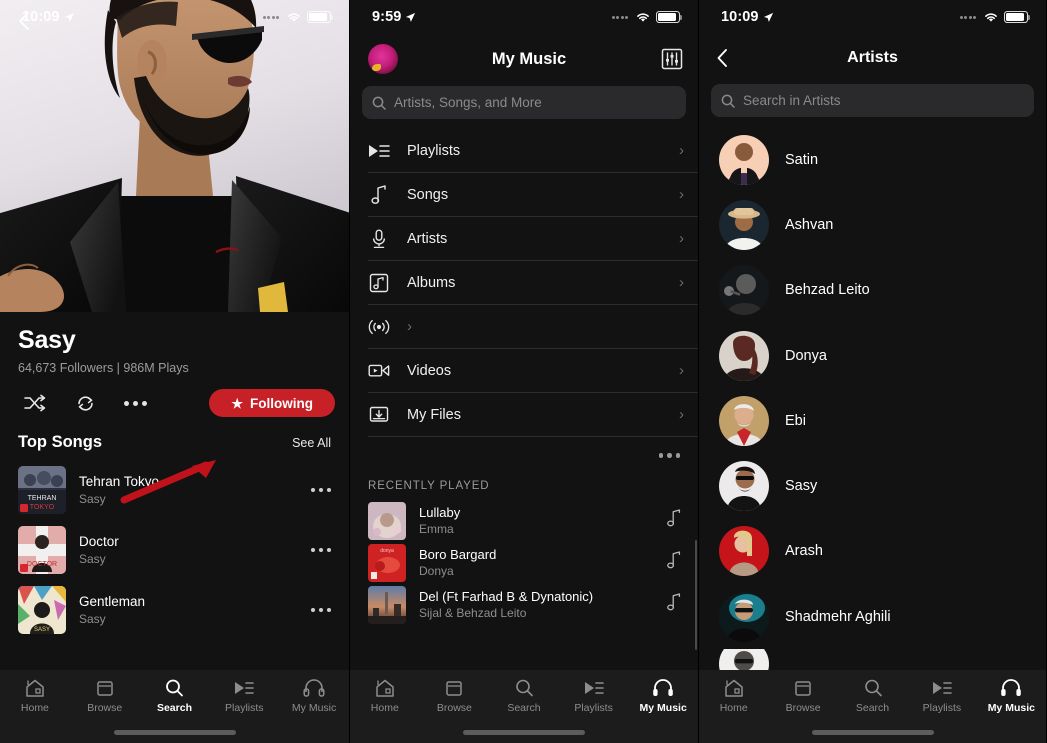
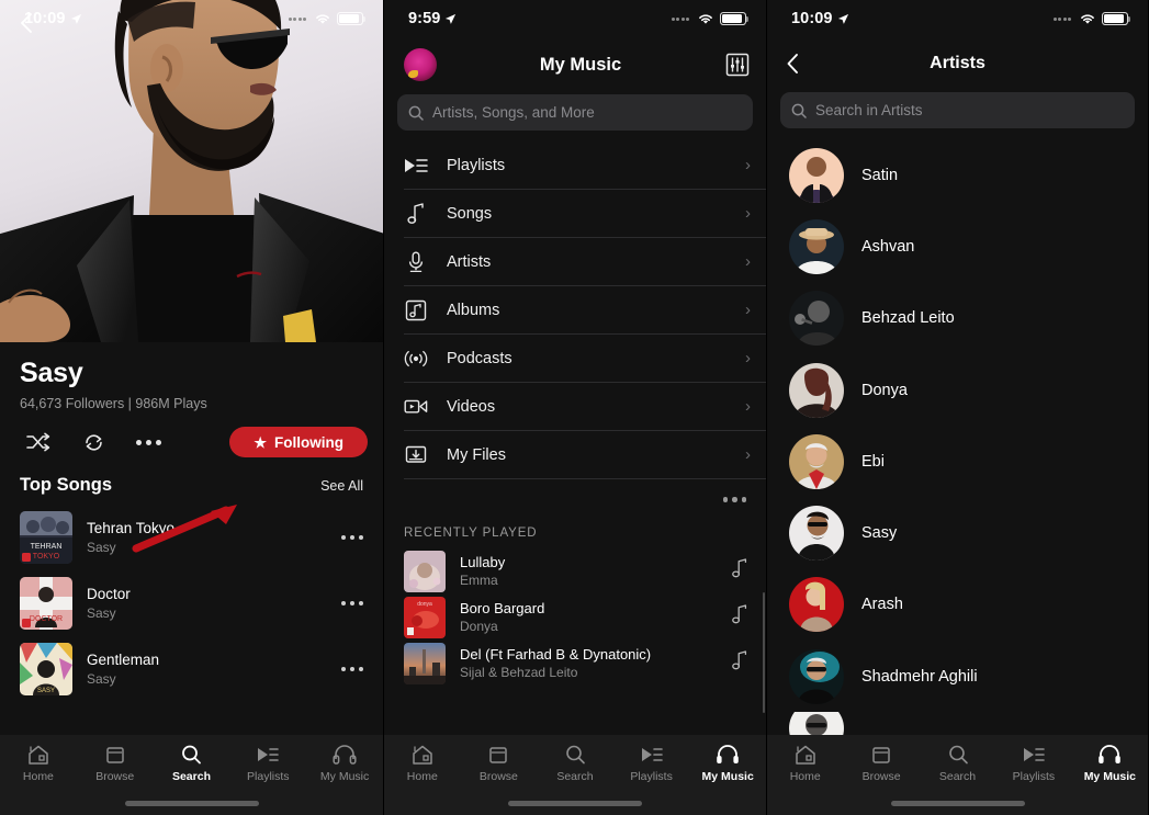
  Sasy
  64,673 Followers | 986M Plays
  ★
  Following
  Top Songs
  See All
  Tehran Tokyo
  Sasy
  Doctor
  Sasy
  Gentleman
  Sasy
  Home
  Browse
  Search
  Playlists
  My Music
  9:59
  My Music
  Artists, Songs, and More
  Playlists
  ›
  Songs
  ›
  Artists
  ›
  Albums
  ›
+ Podcasts
  ›
  Videos
  ›
  My Files
  ›
  RECENTLY PLAYED
  Lullaby
  Emma
  Boro Bargard
  Donya
  Del (Ft Farhad B & Dynatonic)
  Sijal & Behzad Leito
  Home
  Browse
  Search
  Playlists
  My Music
  10:09
  Artists
  Search in Artists
  Satin
  Ashvan
  Behzad Leito
  Donya
  Ebi
  Sasy
  Arash
  Shadmehr Aghili
  Home
  Browse
  Search
  Playlists
  My Music
